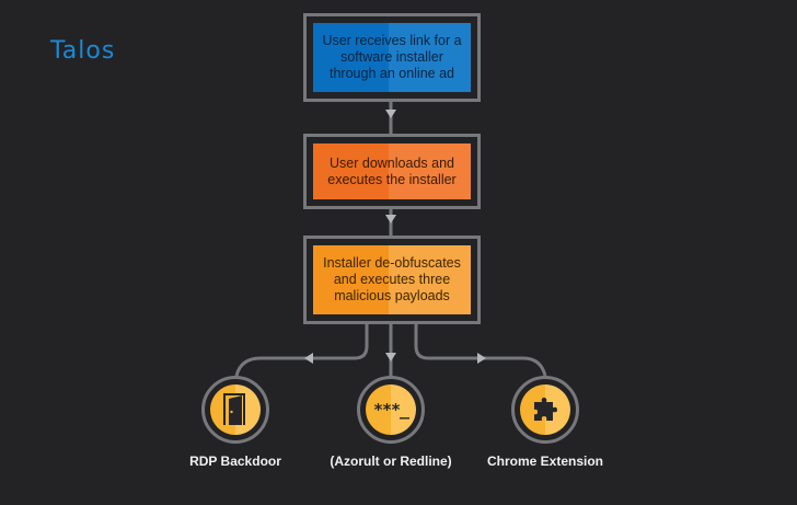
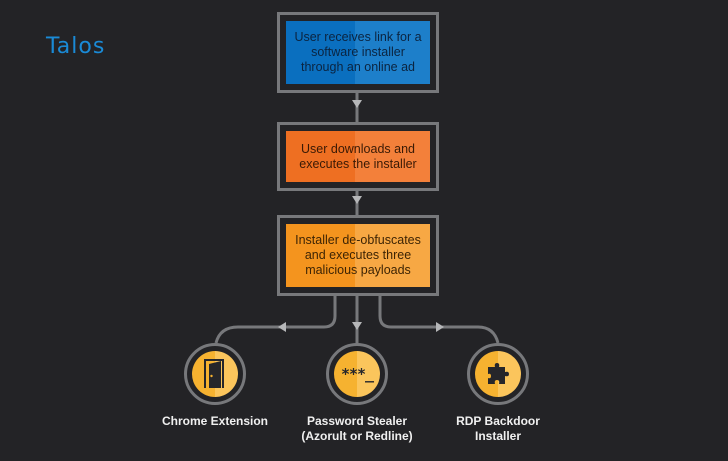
  Talos
  User receives link for a software installer through an online ad
  User downloads and executes the installer
  Installer de-obfuscates and executes three malicious payloads
- RDP Backdoor
+ Chrome Extension
  ***_
+ Password Stealer
  (Azorult or Redline)
- Chrome Extension
+ RDP Backdoor
+ Installer
